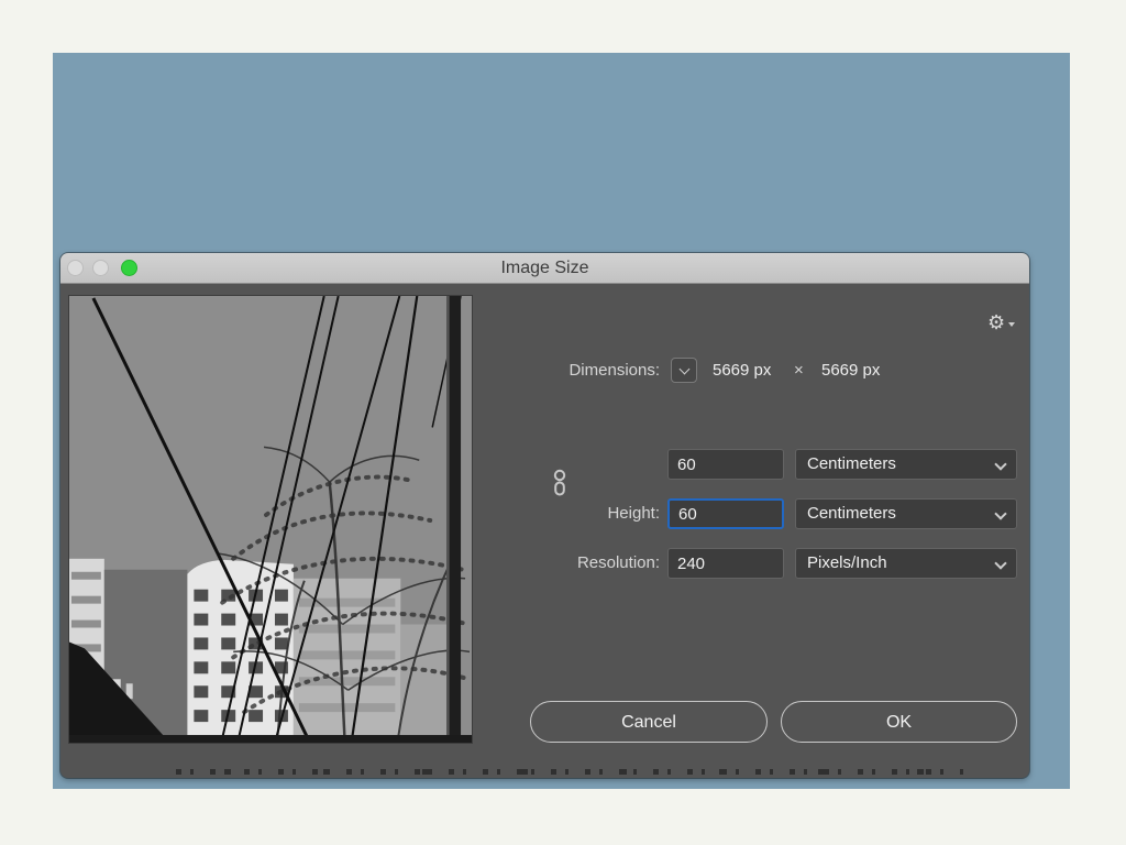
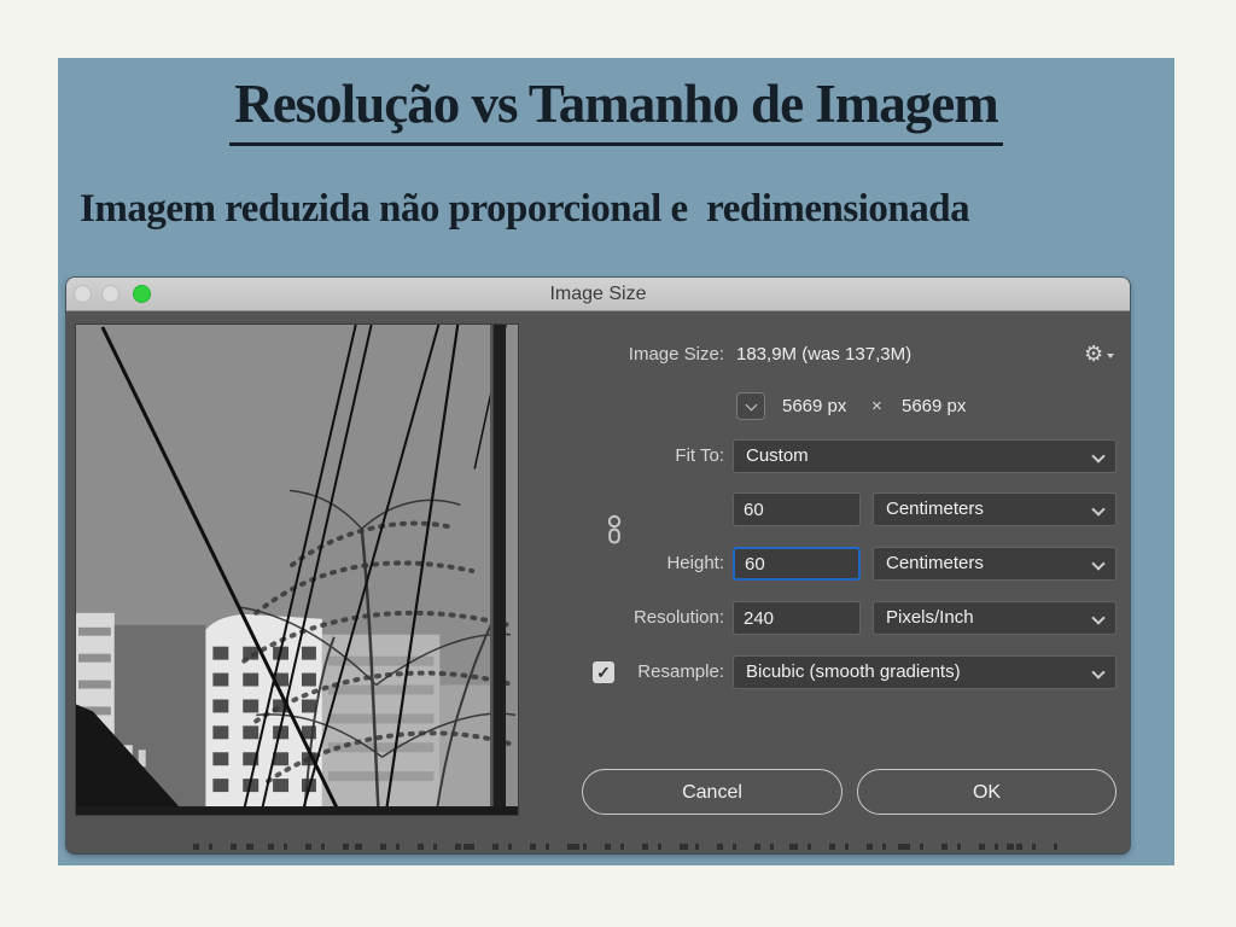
+ Resolução vs Tamanho de Imagem
+ Imagem reduzida não proporcional e redimensionada
  Image Size
+ Image Size:
+ 183,9M (was 137,3M)
  ⚙
- Dimensions:
  5669 px
  ×
  5669 px
+ Fit To:
+ Custom
  60
  Centimeters
  Height:
  60
  Centimeters
  Resolution:
  240
  Pixels/Inch
+ ✓
+ Resample:
+ Bicubic (smooth gradients)
  Cancel
  OK
